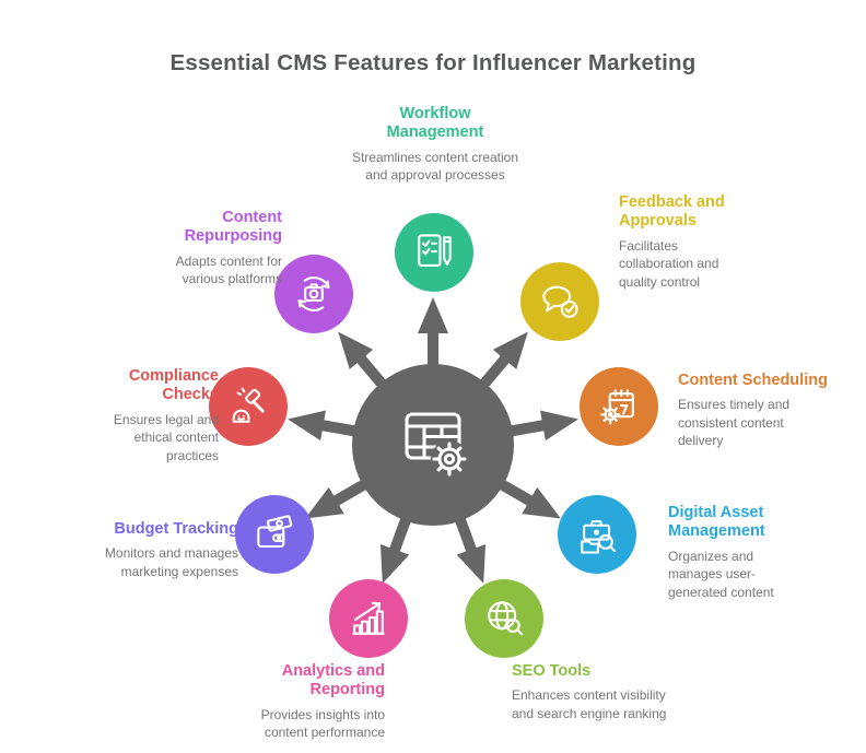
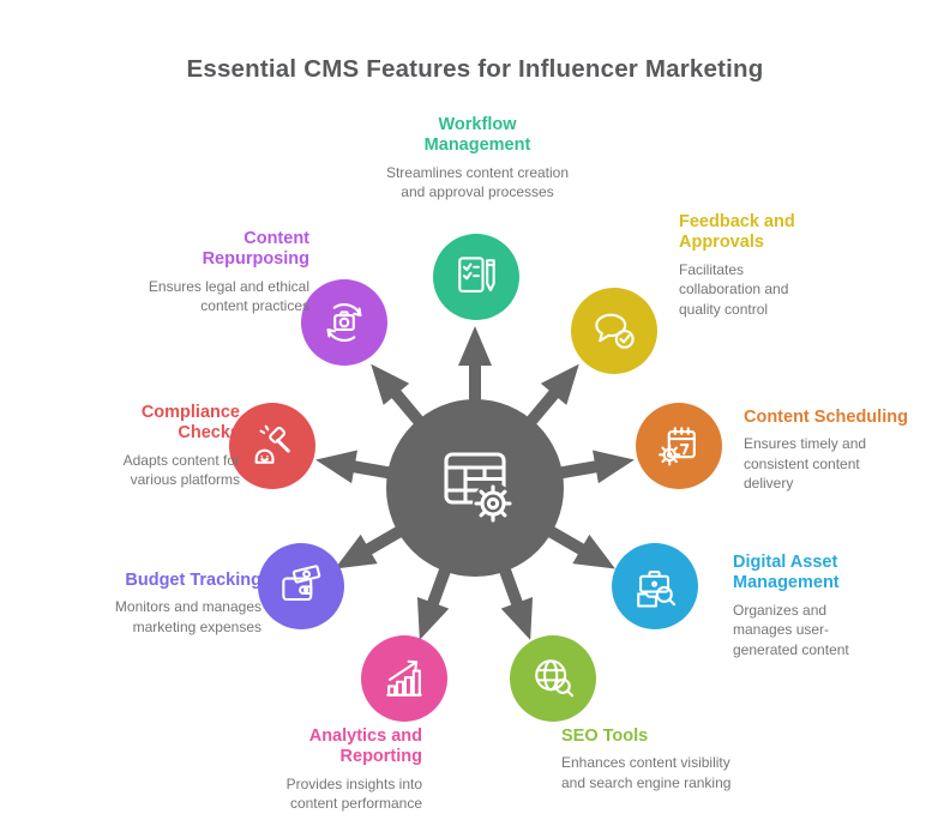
  Essential CMS Features for Influencer Marketing
  Workflow Management
  Streamlines content creation and approval processes
  Feedback and Approvals
  Facilitates collaboration and quality control
  Content Scheduling
  Ensures timely and consistent content delivery
  Digital Asset Management
  Organizes and manages user-generated content
  SEO Tools
  Enhances content visibility and search engine ranking
  Analytics and Reporting
  Provides insights into content performance
  Budget Tracking
  Monitors and manages marketing expenses
  Compliance Checks
- Ensures legal and ethical content practices
+ Adapts content for various platforms
  Content Repurposing
- Adapts content for various platforms
+ Ensures legal and ethical content practices
